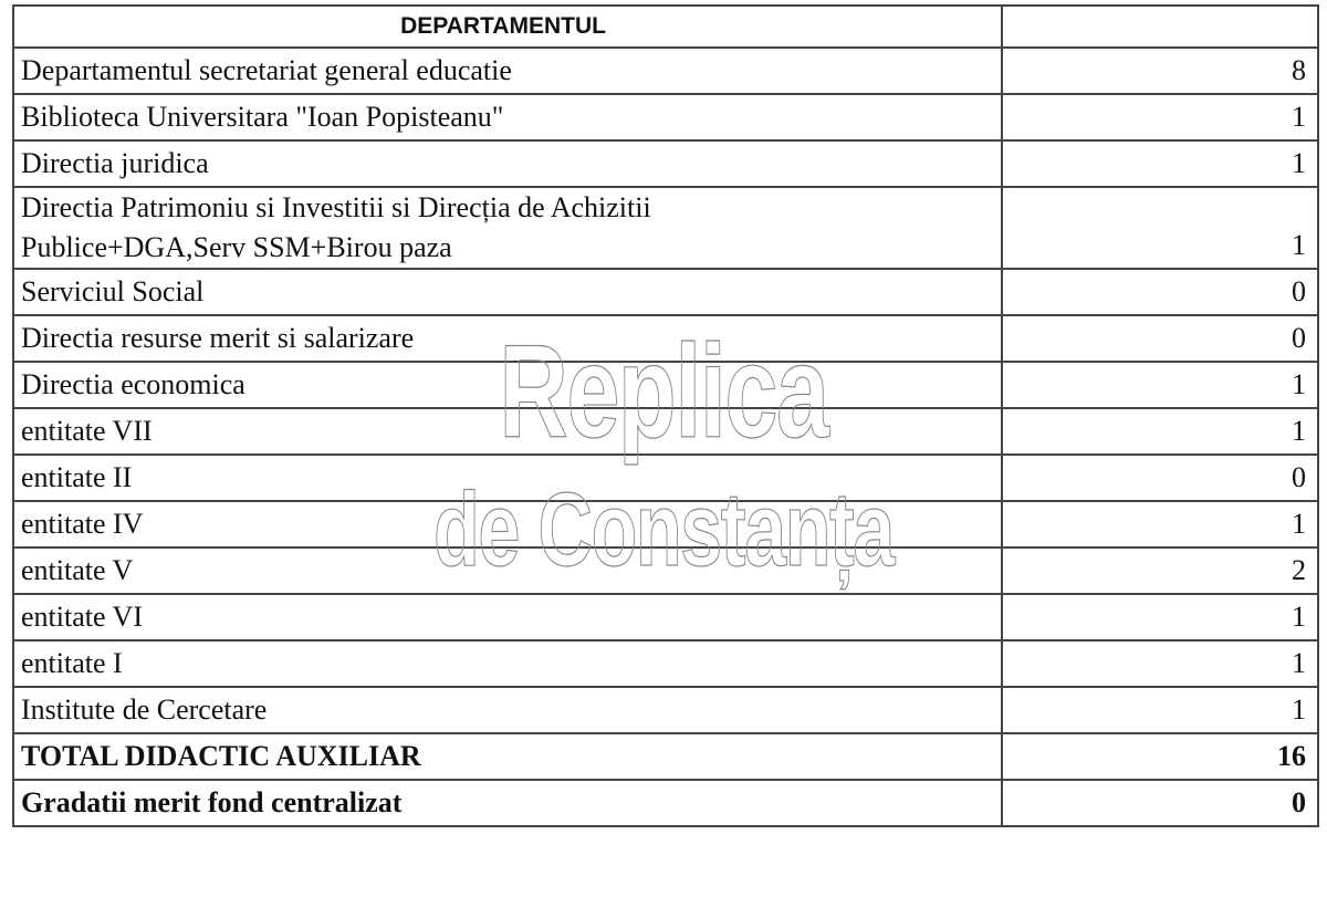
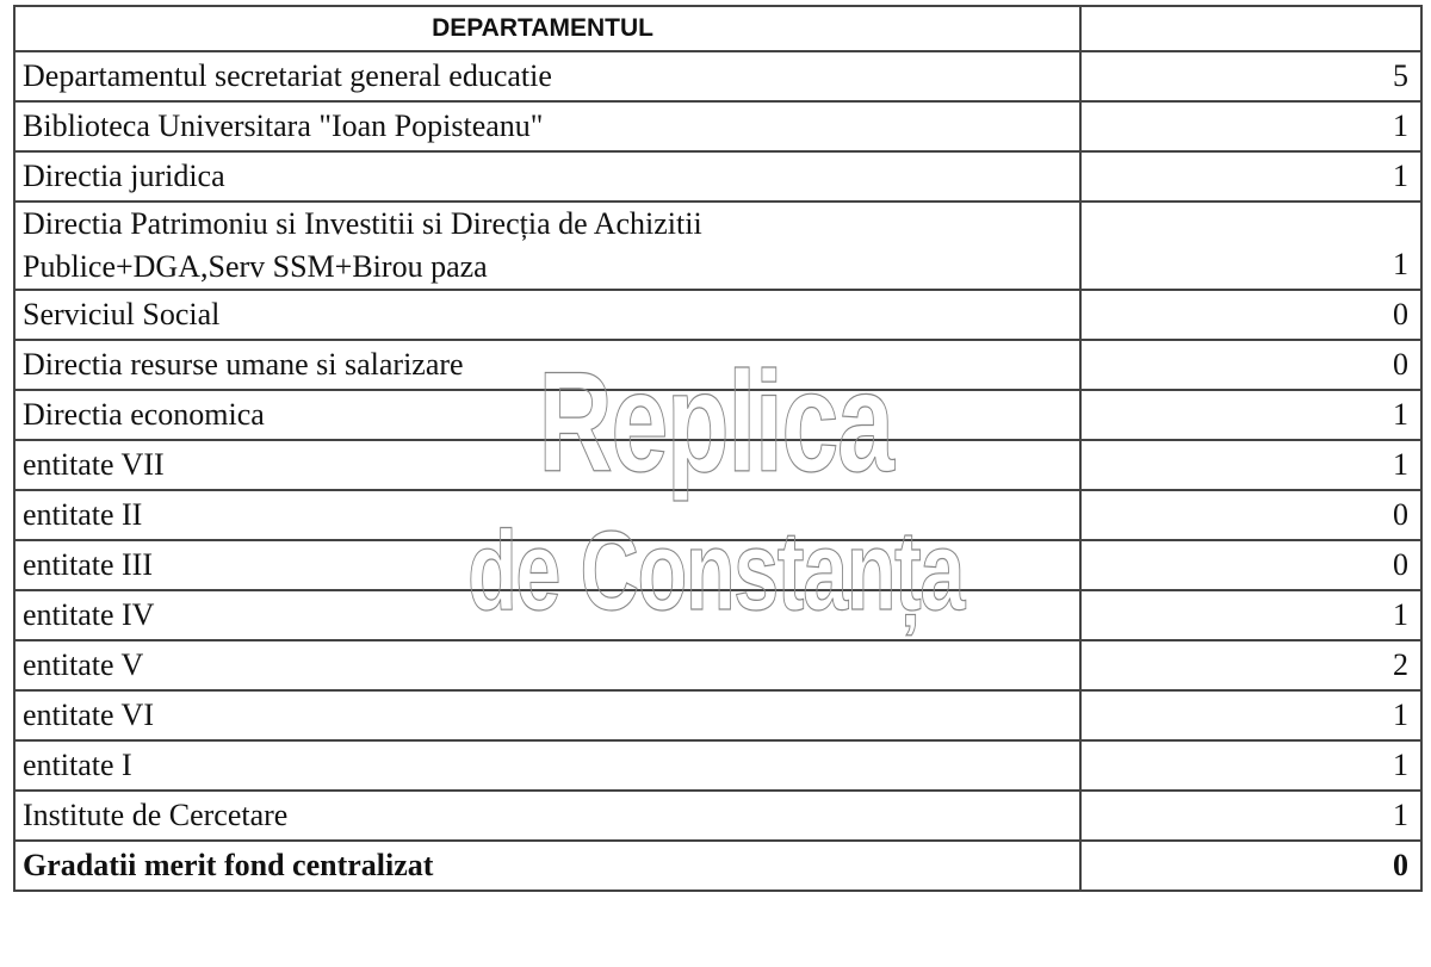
  DEPARTAMENTUL
- Departamentul secretariat general educatie	8
+ Departamentul secretariat general educatie	5
  Biblioteca Universitara "Ioan Popisteanu"	1
  Directia juridica	1
  Directia Patrimoniu si Investitii si Direcția de Achizitii Publice+DGA,Serv SSM+Birou paza	1
  Serviciul Social	0
- Directia resurse merit si salarizare	0
+ Directia resurse umane si salarizare	0
  Directia economica	1
  entitate VII	1
  entitate II	0
+ entitate III	0
  entitate IV	1
  entitate V	2
  entitate VI	1
  entitate I	1
  Institute de Cercetare	1
- TOTAL DIDACTIC AUXILIAR	16
  Gradatii merit fond centralizat	0
  Replica
  de Constanța
